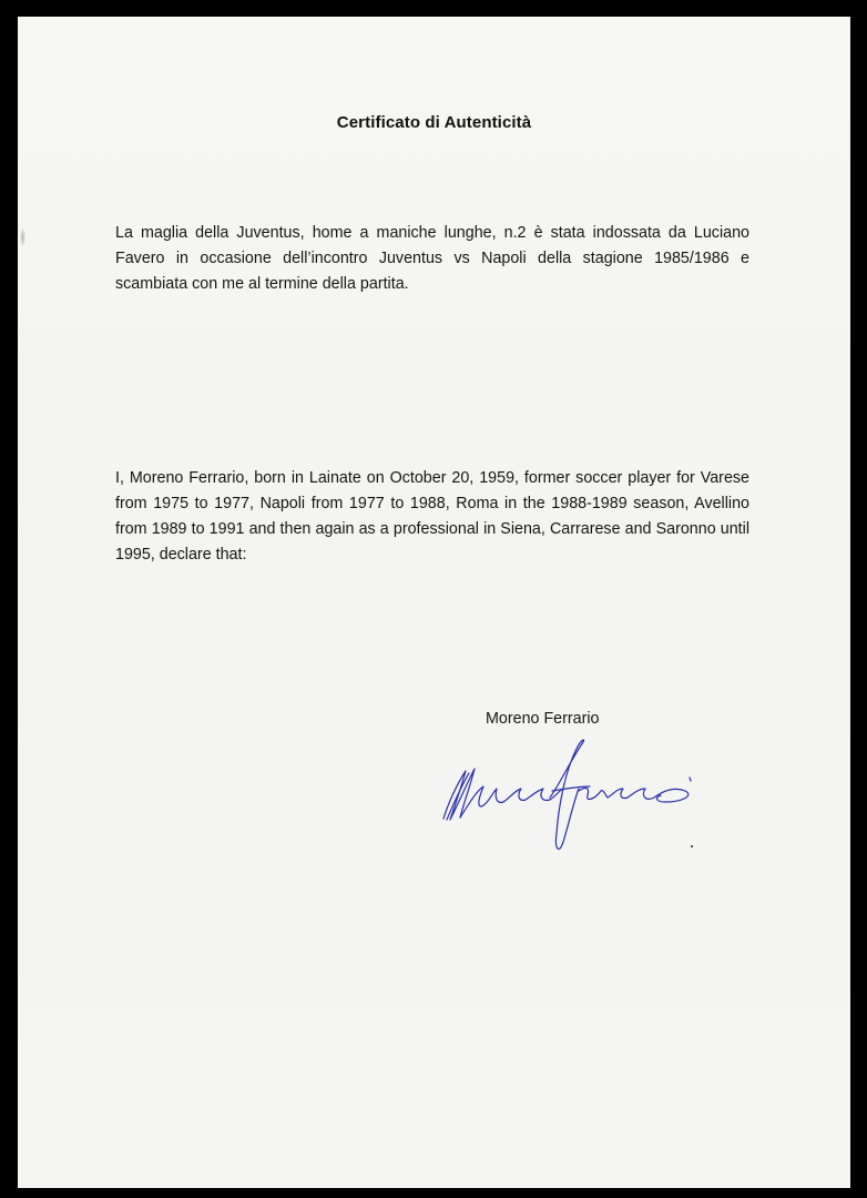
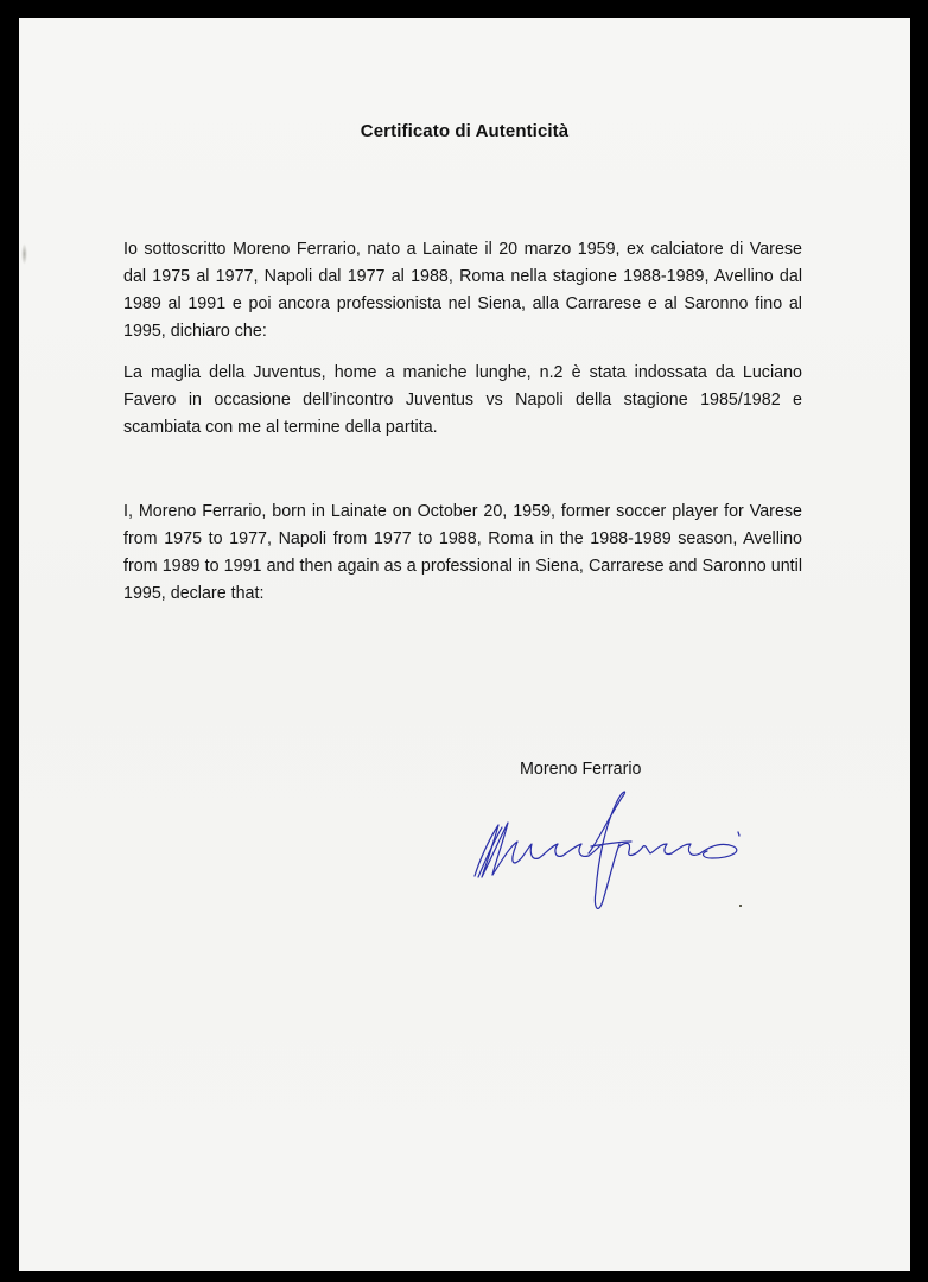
  Certificato di Autenticità
+ Io sottoscritto Moreno Ferrario, nato a Lainate il 20 marzo 1959, ex calciatore di Varese dal 1975 al 1977, Napoli dal 1977 al 1988, Roma nella stagione 1988-1989, Avellino dal 1989 al 1991 e poi ancora professionista nel Siena, alla Carrarese e al Saronno fino al 1995, dichiaro che:
- La maglia della Juventus, home a maniche lunghe, n.2 è stata indossata da Luciano Favero in occasione dell’incontro Juventus vs Napoli della stagione 1985/1986 e scambiata con me al termine della partita.
+ La maglia della Juventus, home a maniche lunghe, n.2 è stata indossata da Luciano Favero in occasione dell’incontro Juventus vs Napoli della stagione 1985/1982 e scambiata con me al termine della partita.
  I, Moreno Ferrario, born in Lainate on October 20, 1959, former soccer player for Varese from 1975 to 1977, Napoli from 1977 to 1988, Roma in the 1988-1989 season, Avellino from 1989 to 1991 and then again as a professional in Siena, Carrarese and Saronno until 1995, declare that:
  Moreno Ferrario
